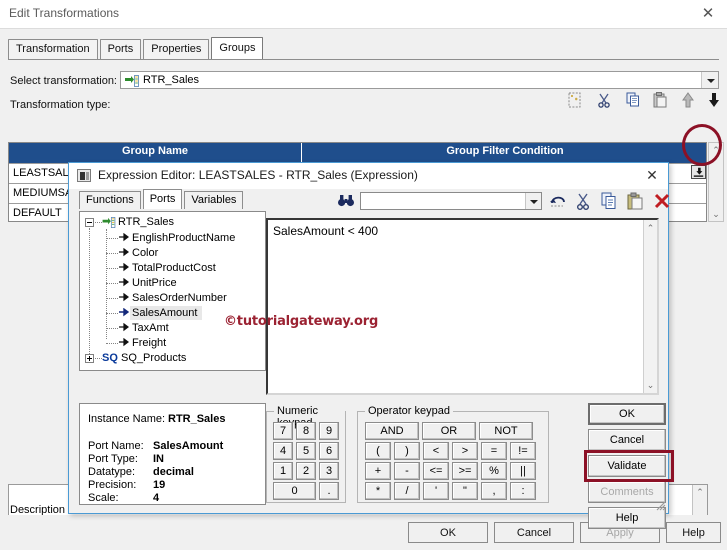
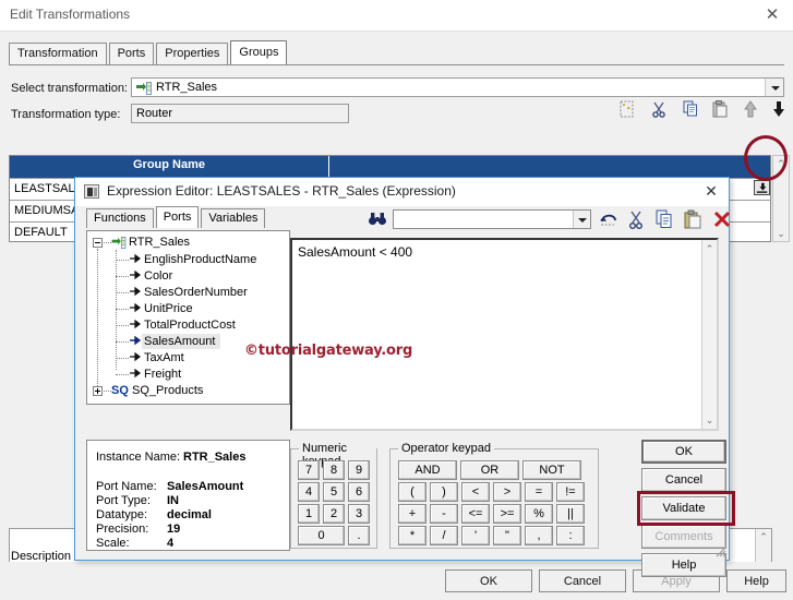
  Edit Transformations
  ✕
  Transformation
  Ports
  Properties
  Groups
  Select transformation:
  RTR_Sales
  Transformation type:
+ Router
  Group Name
- Group Filter Condition
  LEASTSAL
  DEFAULT
  ⌃
  ⌄
  Description
  ⌃
  OK
  Cancel
  Apply
  Help
  Expression Editor: LEASTSALES - RTR_Sales (Expression)
  ✕
  Functions
  Ports
  Variables
  RTR_Sales
  EnglishProductName
  Color
- TotalProductCost
+ SalesOrderNumber
  UnitPrice
- SalesOrderNumber
+ TotalProductCost
  SalesAmount
  TaxAmt
  Freight
  SQ
  SQ_Products
  Instance Name:
  RTR_Sales
  Port Name:
  SalesAmount
  Port Type:
  IN
  Datatype:
  decimal
  Precision:
  19
  Scale:
  4
  SalesAmount < 400
  ⌃
  ⌄
  7
  8
  9
  4
  5
  6
  1
  2
  3
  0
  .
  Operator keypad
  AND
  OR
  NOT
  (
  )
  <
  >
  =
  !=
  +
  -
  <=
  >=
  %
  ||
  *
  /
  '
  "
  ,
  :
  OK
  Cancel
  Validate
  Comments
  Help
  ©tutorialgateway.org
